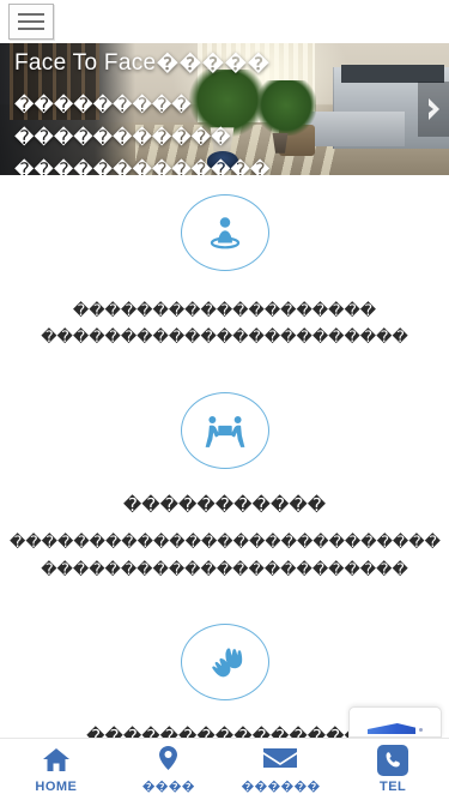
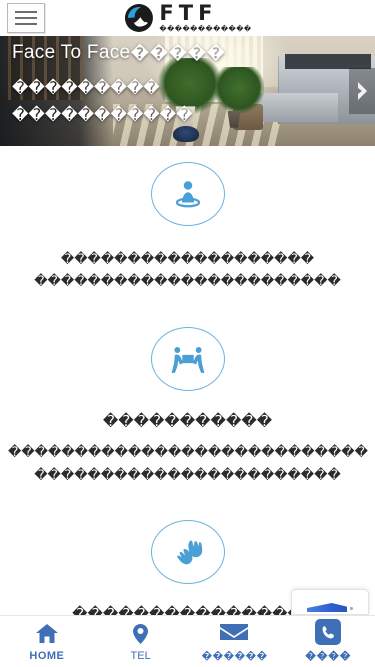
+ FTF
  Face To Face�����
  ���������
  �����������
- �������������
  �������������������
  �����������������������
  �����������
  ���������������������������
  �����������������������
  HOME
- ����
+ TEL
  ������
- TEL
+ ����
